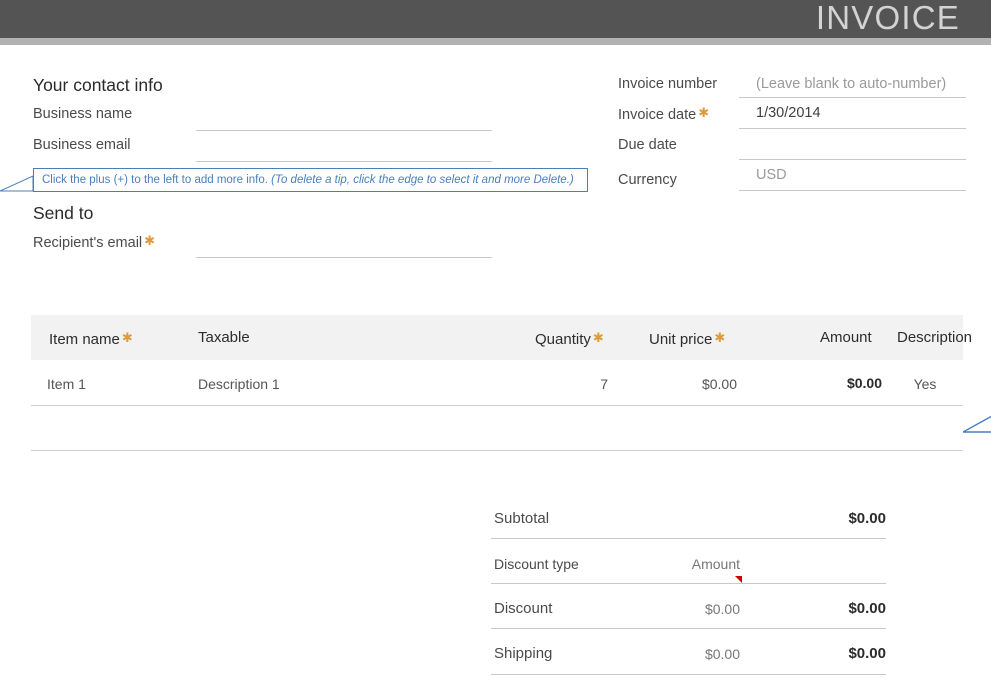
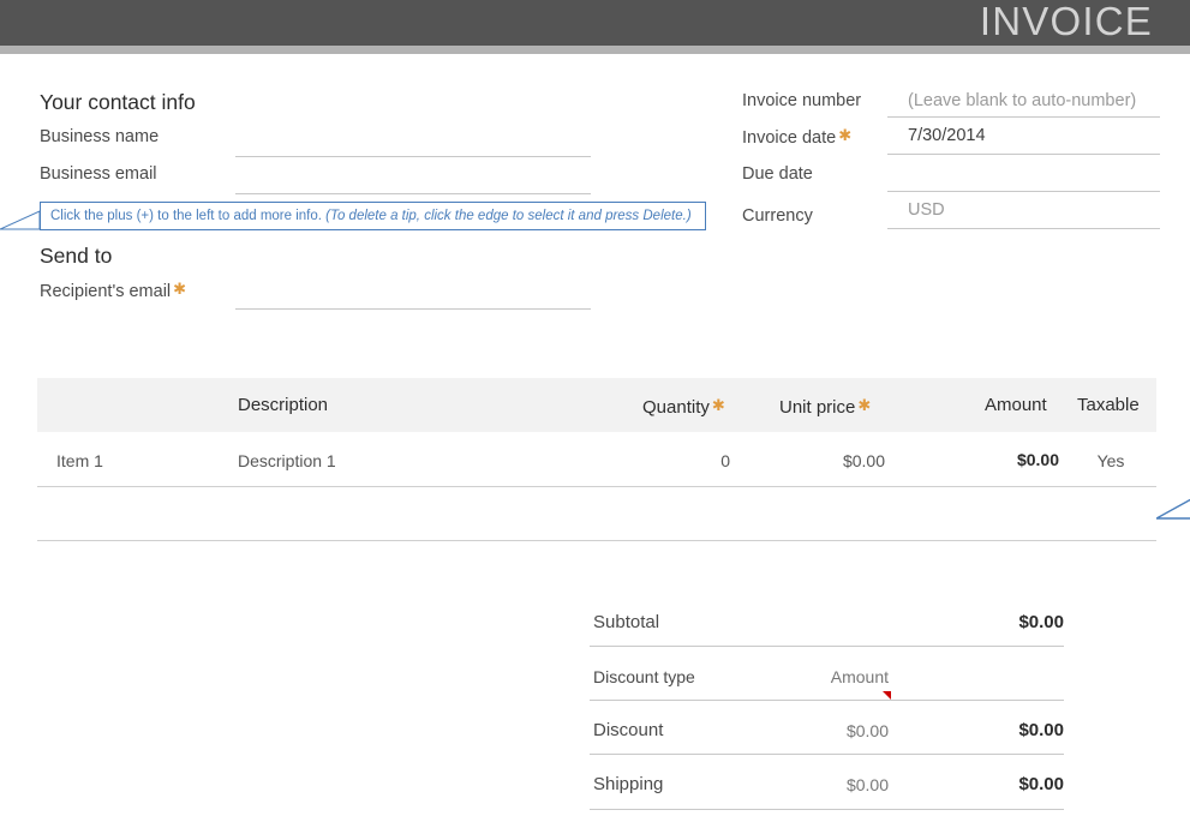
  INVOICE
  Your contact info
  Business name
  Business email
- Click the plus (+) to the left to add more info. (To delete a tip, click the edge to select it and more Delete.)
+ Click the plus (+) to the left to add more info. (To delete a tip, click the edge to select it and press Delete.)
  Send to
  Recipient's email ✱
  Invoice number
  (Leave blank to auto-number)
  Invoice date ✱
- 1/30/2014
+ 7/30/2014
  Due date
  Currency
  USD
- Item name ✱
- Taxable
+ Description
  Quantity ✱
  Unit price ✱
  Amount
- Description
+ Taxable
  Item 1
  Description 1
- 7
+ 0
  $0.00
  $0.00
  Yes
  Subtotal
  $0.00
  Discount type
  Amount
  Discount
  $0.00
  $0.00
  Shipping
  $0.00
  $0.00
